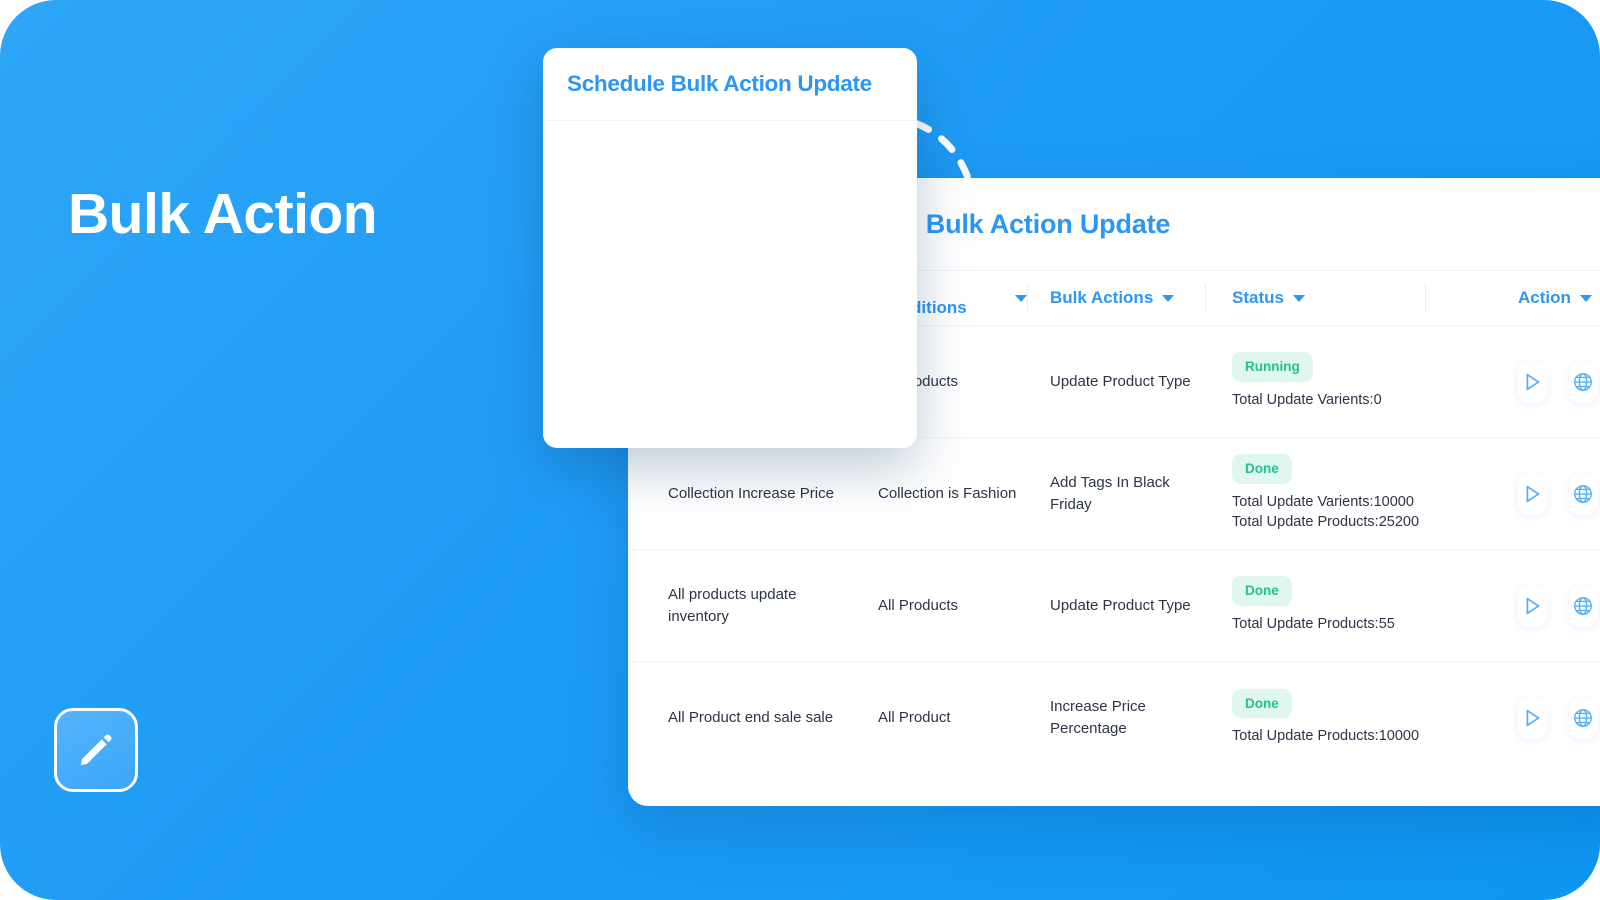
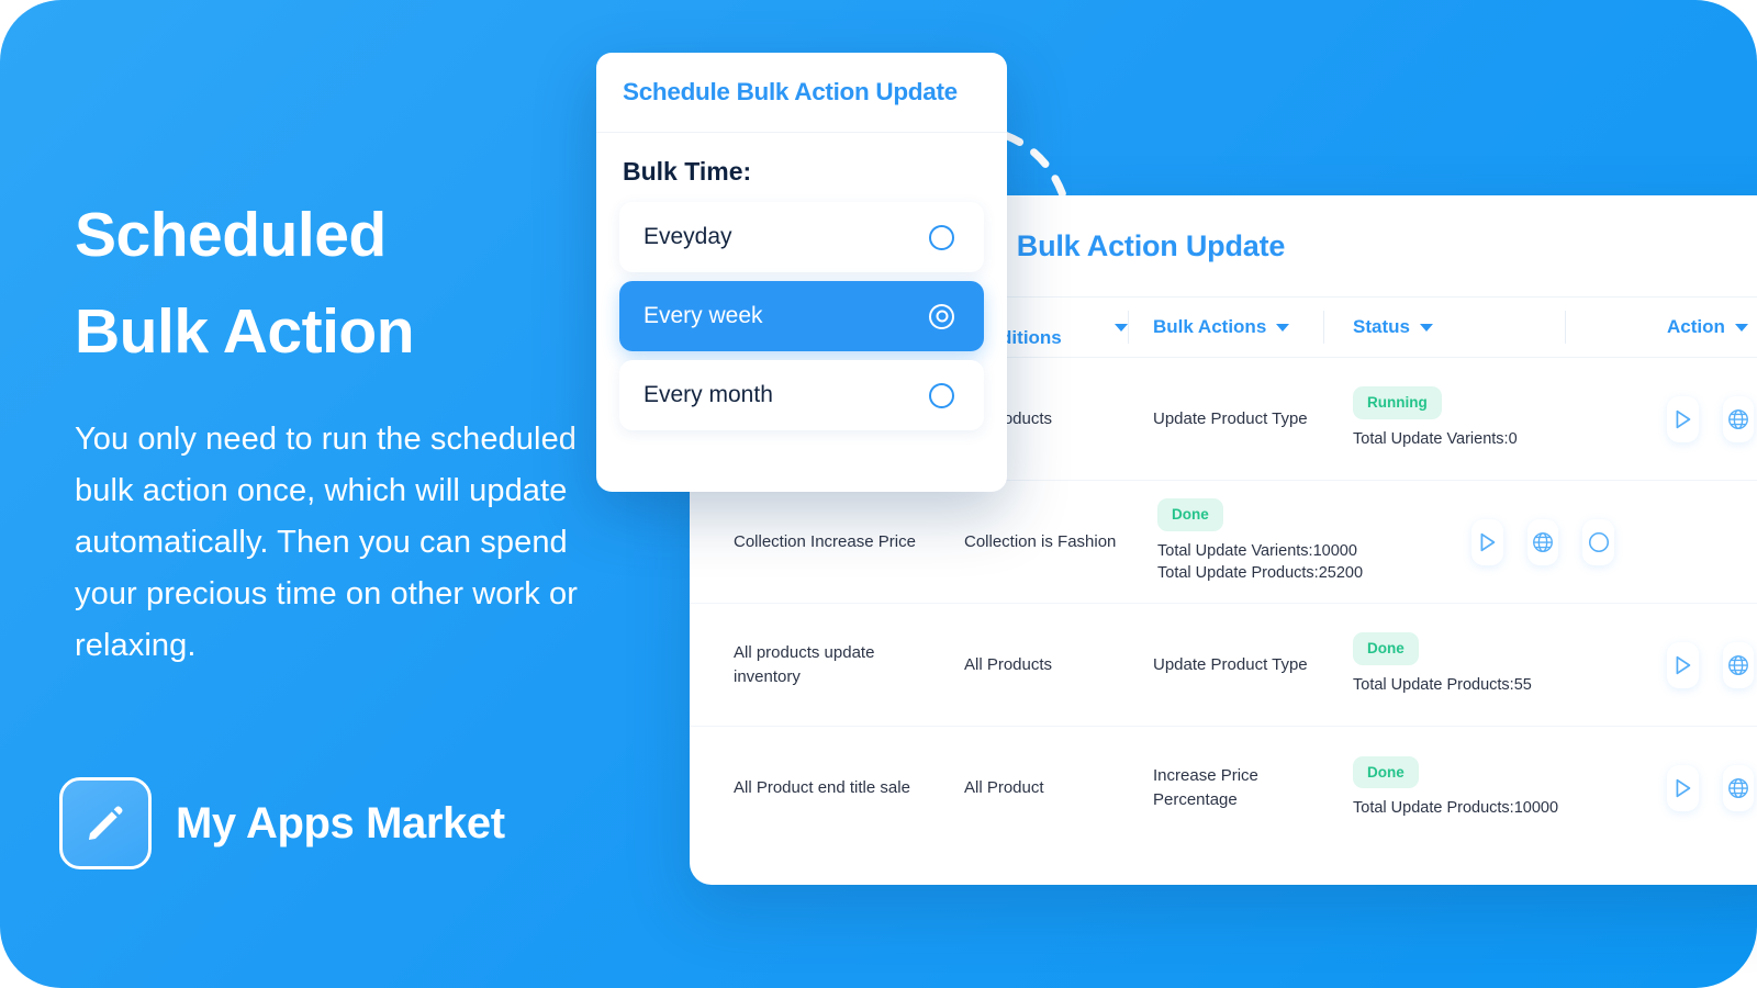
+ Scheduled
  Bulk Action
+ You only need to run the scheduled bulk action once, which will update automatically. Then you can spend your precious time on other work or relaxing.
+ My Apps Market
  Bulk Action Update
  Bulk Actions
  Status
  Action
  Update Product Type
  Running
  Total Update Varients:0
  Collection Increase Price
  Collection is Fashion
- Add Tags In Black Friday
  Done
  Total Update Varients:10000
  Total Update Products:25200
  All products update inventory
  All Products
  Update Product Type
  Done
  Total Update Products:55
- All Product end sale sale
+ All Product end title sale
  All Product
  Increase Price Percentage
  Done
  Total Update Products:10000
  Schedule Bulk Action Update
+ Bulk Time:
+ Eveyday
+ Every week
+ Every month
